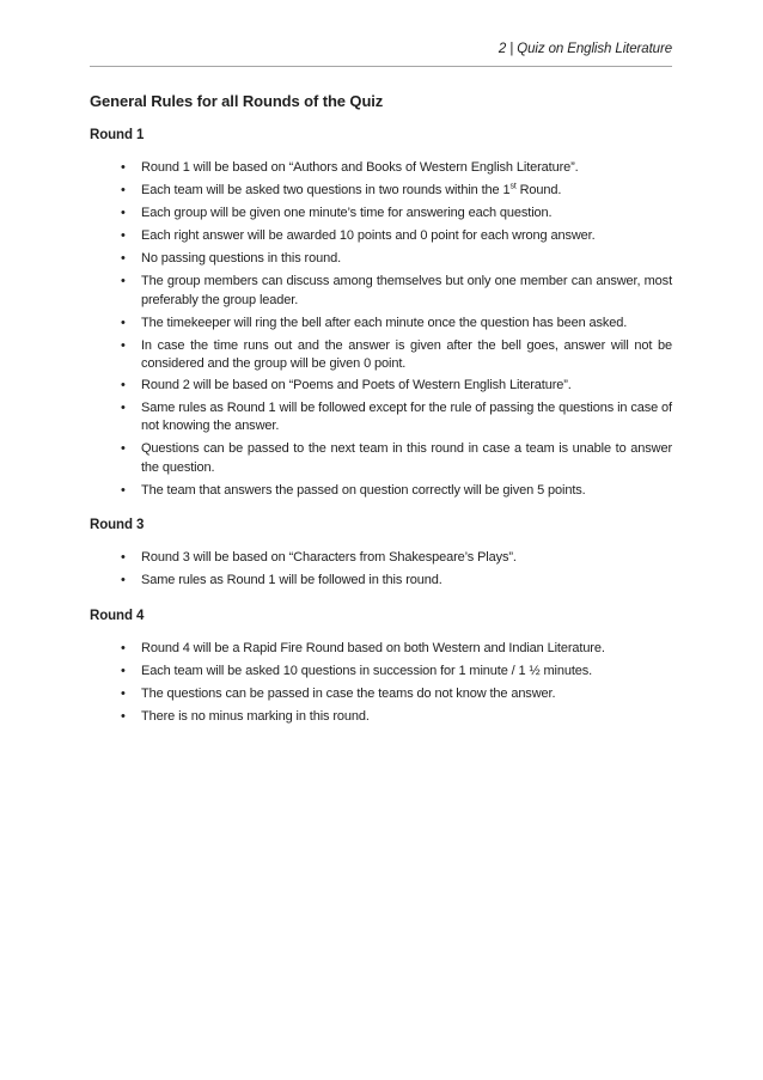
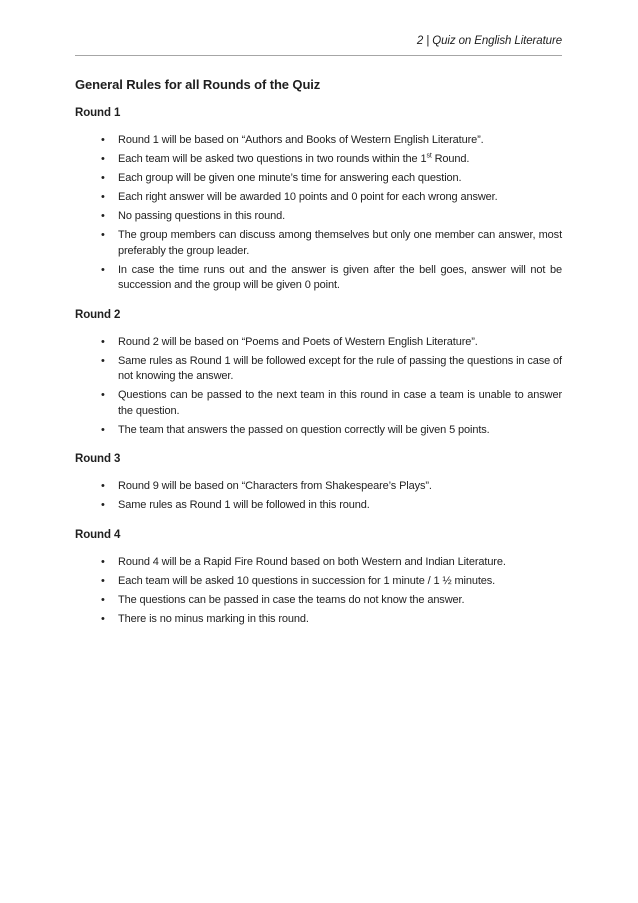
  2 | Quiz on English Literature
  General Rules for all Rounds of the Quiz
  Round 1
  Round 1 will be based on “Authors and Books of Western English Literature”.
  Each team will be asked two questions in two rounds within the 1 Round.
  Each group will be given one minute’s time for answering each question.
  Each right answer will be awarded 10 points and 0 point for each wrong answer.
  No passing questions in this round.
  The group members can discuss among themselves but only one member can answer, most preferably the group leader.
- The timekeeper will ring the bell after each minute once the question has been asked.
- In case the time runs out and the answer is given after the bell goes, answer will not be considered and the group will be given 0 point.
+ In case the time runs out and the answer is given after the bell goes, answer will not be succession and the group will be given 0 point.
+ Round 2
  Round 2 will be based on “Poems and Poets of Western English Literature”.
  Same rules as Round 1 will be followed except for the rule of passing the questions in case of not knowing the answer.
  Questions can be passed to the next team in this round in case a team is unable to answer the question.
  The team that answers the passed on question correctly will be given 5 points.
  Round 3
- Round 3 will be based on “Characters from Shakespeare’s Plays”.
+ Round 9 will be based on “Characters from Shakespeare’s Plays”.
  Same rules as Round 1 will be followed in this round.
  Round 4
  Round 4 will be a Rapid Fire Round based on both Western and Indian Literature.
  Each team will be asked 10 questions in succession for 1 minute / 1 ½ minutes.
  The questions can be passed in case the teams do not know the answer.
  There is no minus marking in this round.
